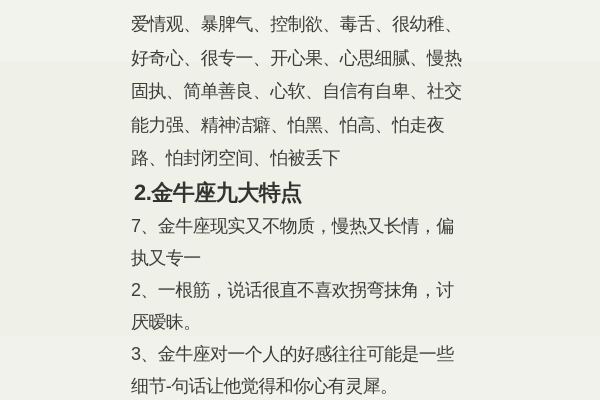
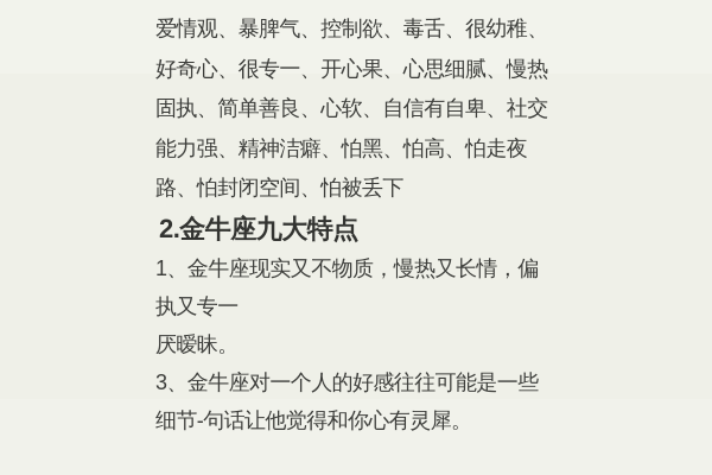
  爱情观、暴脾气、控制欲、毒舌、很幼稚、
  好奇心、很专一、开心果、心思细腻、慢热
  固执、简单善良、心软、自信有自卑、社交
  能力强、精神洁癖、怕黑、怕高、怕走夜
  路、怕封闭空间、怕被丢下
  2.金牛座九大特点
- 7、金牛座现实又不物质，慢热又长情，偏
+ 1、金牛座现实又不物质，慢热又长情，偏
  执又专一
- 2、一根筋，说话很直不喜欢拐弯抹角，讨
  厌暧昧。
  3、金牛座对一个人的好感往往可能是一些
  细节-句话让他觉得和你心有灵犀。
